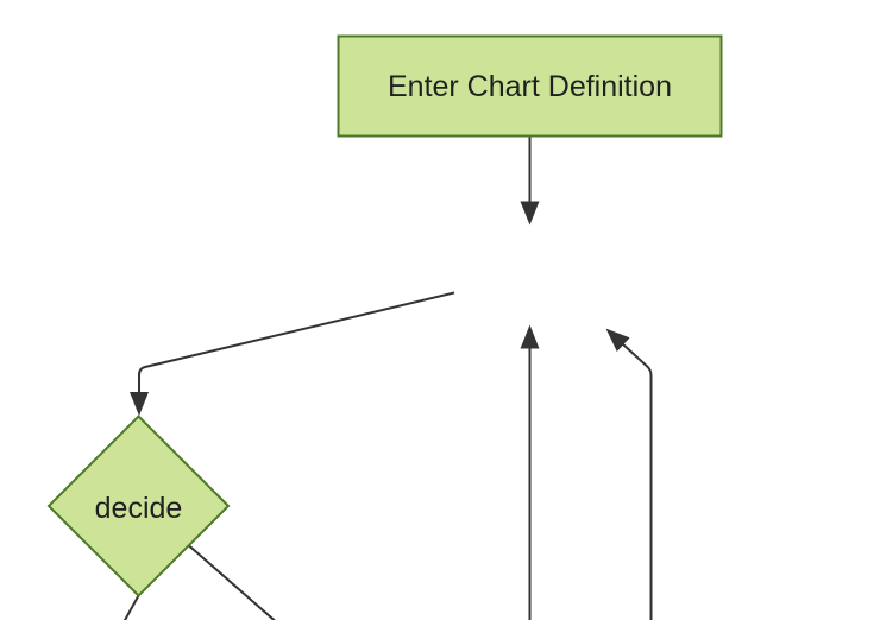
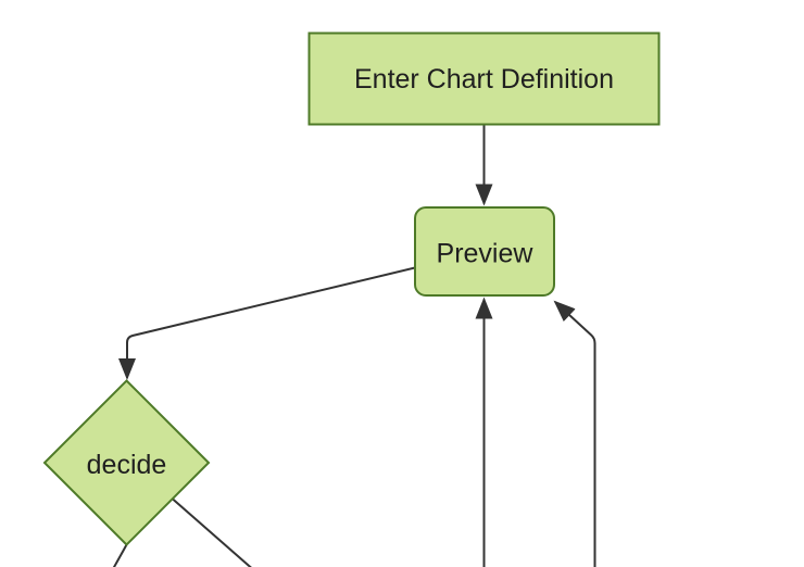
  Enter Chart Definition
+ Preview
  decide
